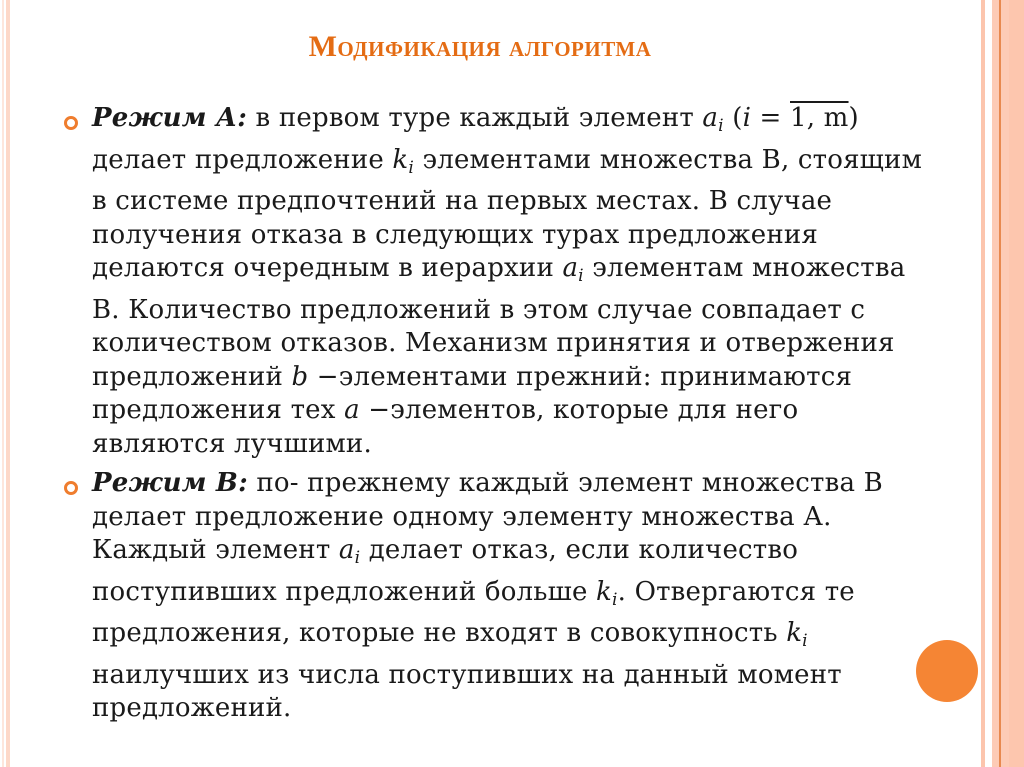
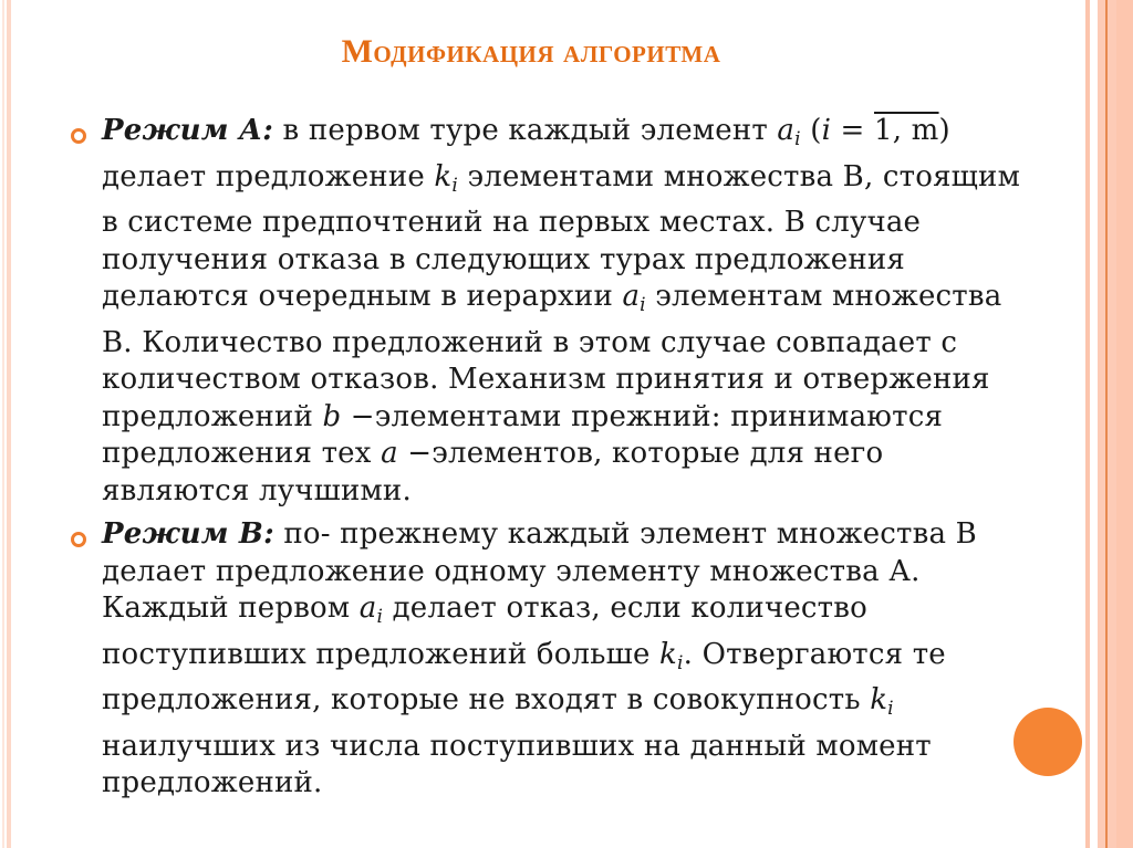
  Модификация алгоритма
  Режим А: в первом туре каждый элемент ai (i = 1, m) делает предложение ki элементами множества В, стоящим в системе предпочтений на первых местах. В случае получения отказа в следующих турах предложения делаются очередным в иерархии ai элементам множества В. Количество предложений в этом случае совпадает с количеством отказов. Механизм принятия и отвержения предложений b −элементами прежний: принимаются предложения тех a −элементов, которые для него являются лучшими.
- Режим В: по- прежнему каждый элемент множества В делает предложение одному элементу множества А. Каждый элемент ai делает отказ, если количество поступивших предложений больше ki. Отвергаются те предложения, которые не входят в совокупность ki наилучших из числа поступивших на данный момент предложений.
+ Режим В: по- прежнему каждый элемент множества В делает предложение одному элементу множества А. Каждый первом ai делает отказ, если количество поступивших предложений больше ki. Отвергаются те предложения, которые не входят в совокупность ki наилучших из числа поступивших на данный момент предложений.
